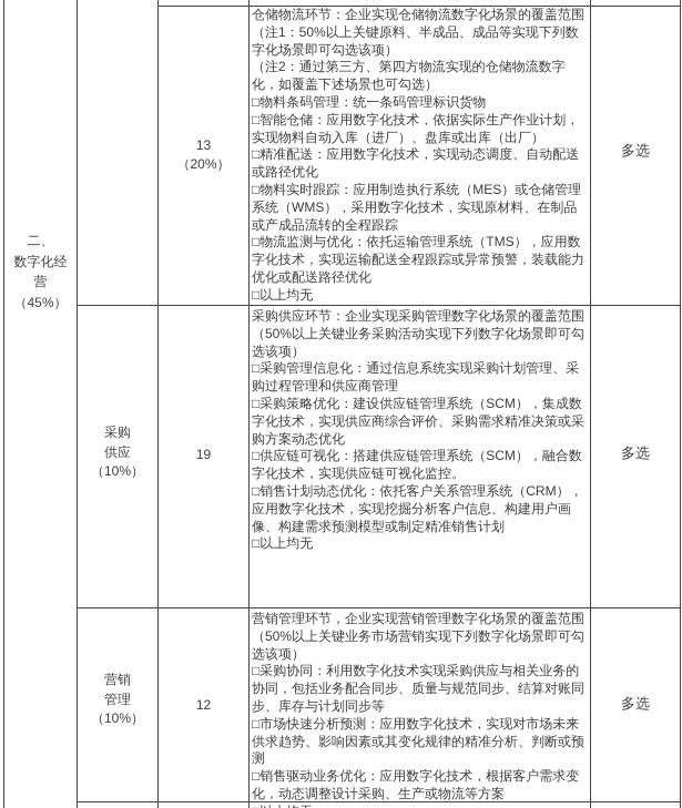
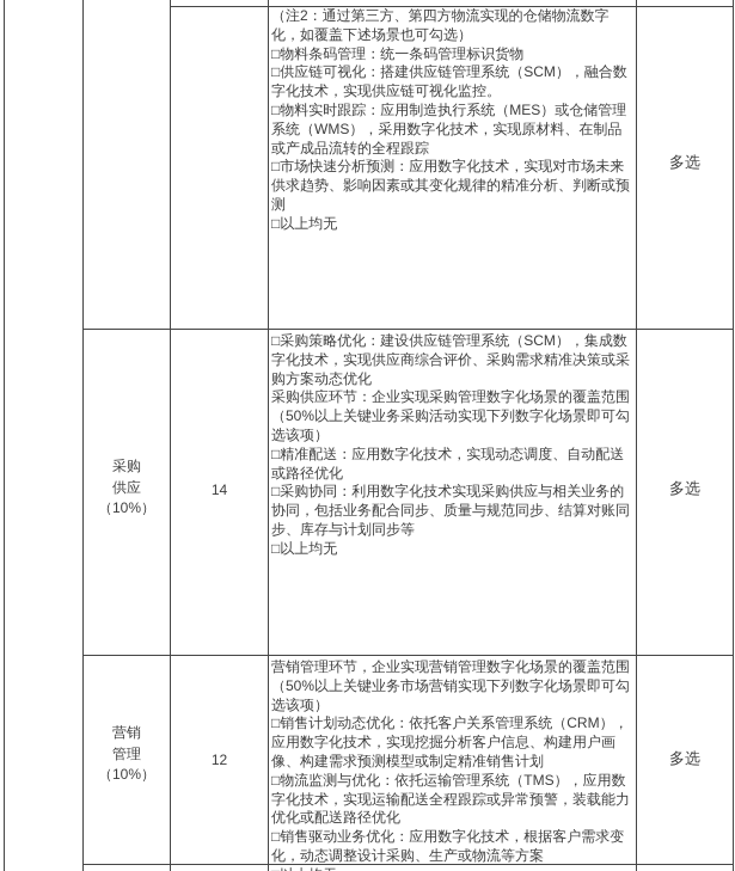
- 二、
- 数字化经
- 营
- （45%）
- 13
- （20%）
- 仓储物流环节：企业实现仓储物流数字化场景的覆盖范围（注1：50%以上关键原料、半成品、成品等实现下列数字化场景即可勾选该项）
  （注2：通过第三方、第四方物流实现的仓储物流数字化，如覆盖下述场景也可勾选）
  □物料条码管理：统一条码管理标识货物
- □智能仓储：应用数字化技术，依据实际生产作业计划，实现物料自动入库（进厂）、盘库或出库（出厂）
- □精准配送：应用数字化技术，实现动态调度、自动配送或路径优化
+ □供应链可视化：搭建供应链管理系统（SCM），融合数字化技术，实现供应链可视化监控。
  □物料实时跟踪：应用制造执行系统（MES）或仓储管理系统（WMS），采用数字化技术，实现原材料、在制品或产成品流转的全程跟踪
- □物流监测与优化：依托运输管理系统（TMS），应用数字化技术，实现运输配送全程跟踪或异常预警，装载能力优化或配送路径优化
+ □市场快速分析预测：应用数字化技术，实现对市场未来供求趋势、影响因素或其变化规律的精准分析、判断或预测
  □以上均无
  多选
  采购
  供应
  （10%）
- 19
+ 14
- 采购供应环节：企业实现采购管理数字化场景的覆盖范围（50%以上关键业务采购活动实现下列数字化场景即可勾选该项）
+ □采购策略优化：建设供应链管理系统（SCM），集成数字化技术，实现供应商综合评价、采购需求精准决策或采购方案动态优化
- □采购管理信息化：通过信息系统实现采购计划管理、采购过程管理和供应商管理
- □采购策略优化：建设供应链管理系统（SCM），集成数字化技术，实现供应商综合评价、采购需求精准决策或采购方案动态优化
+ 采购供应环节：企业实现采购管理数字化场景的覆盖范围（50%以上关键业务采购活动实现下列数字化场景即可勾选该项）
- □供应链可视化：搭建供应链管理系统（SCM），融合数字化技术，实现供应链可视化监控。
+ □精准配送：应用数字化技术，实现动态调度、自动配送或路径优化
- □销售计划动态优化：依托客户关系管理系统（CRM），应用数字化技术，实现挖掘分析客户信息、构建用户画像、构建需求预测模型或制定精准销售计划
+ □采购协同：利用数字化技术实现采购供应与相关业务的协同，包括业务配合同步、质量与规范同步、结算对账同步、库存与计划同步等
  □以上均无
  多选
  营销
  管理
  （10%）
  12
  营销管理环节，企业实现营销管理数字化场景的覆盖范围（50%以上关键业务市场营销实现下列数字化场景即可勾选该项）
- □采购协同：利用数字化技术实现采购供应与相关业务的协同，包括业务配合同步、质量与规范同步、结算对账同步、库存与计划同步等
+ □销售计划动态优化：依托客户关系管理系统（CRM），应用数字化技术，实现挖掘分析客户信息、构建用户画像、构建需求预测模型或制定精准销售计划
- □市场快速分析预测：应用数字化技术，实现对市场未来供求趋势、影响因素或其变化规律的精准分析、判断或预测
+ □物流监测与优化：依托运输管理系统（TMS），应用数字化技术，实现运输配送全程跟踪或异常预警，装载能力优化或配送路径优化
  □销售驱动业务优化：应用数字化技术，根据客户需求变化，动态调整设计采购、生产或物流等方案
  多选
